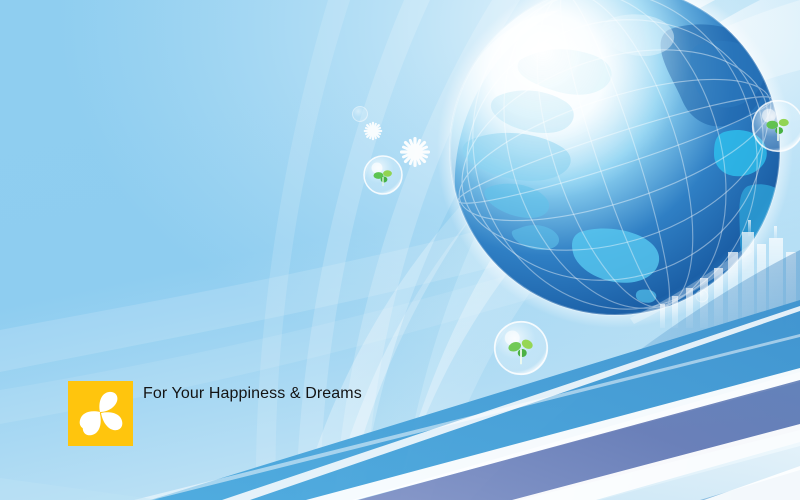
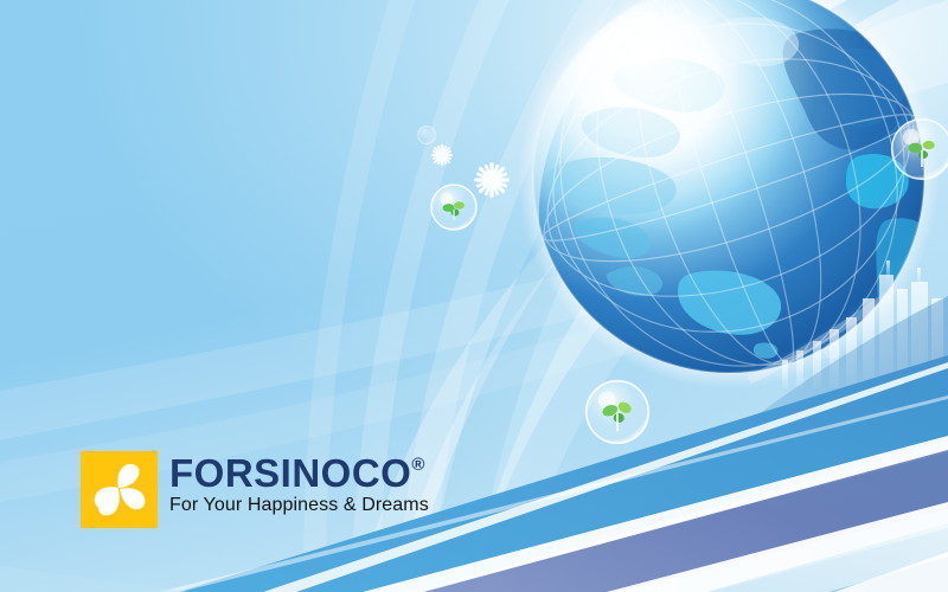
+ FORSINOCO®
  For Your Happiness & Dreams
